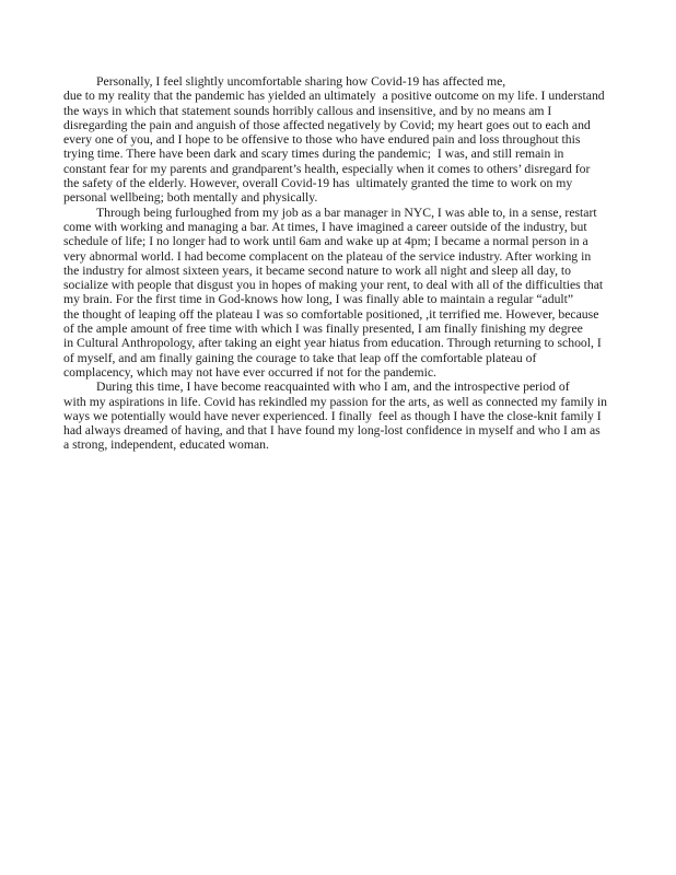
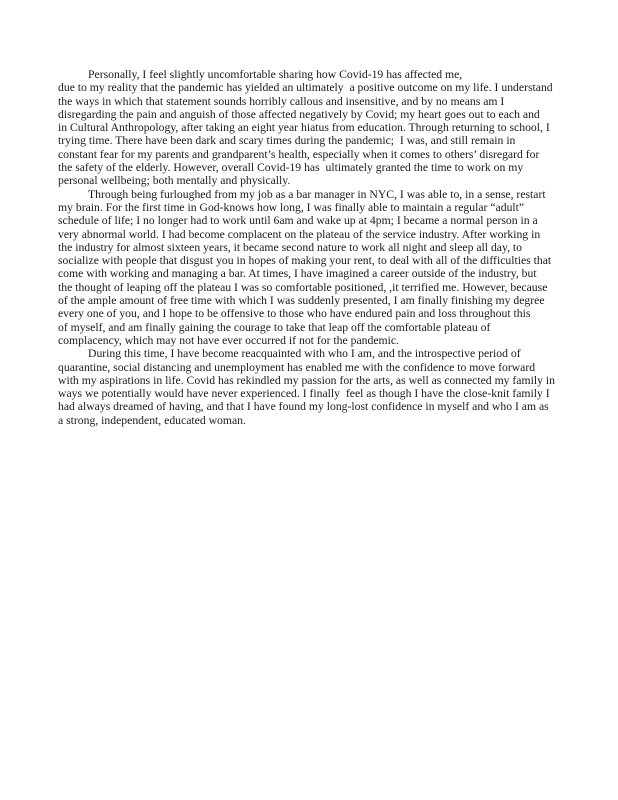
  Personally, I feel slightly uncomfortable sharing how Covid-19 has affected me,
  due to my reality that the pandemic has yielded an ultimately a positive outcome on my life. I understand
  the ways in which that statement sounds horribly callous and insensitive, and by no means am I
  disregarding the pain and anguish of those affected negatively by Covid; my heart goes out to each and
- every one of you, and I hope to be offensive to those who have endured pain and loss throughout this
+ in Cultural Anthropology, after taking an eight year hiatus from education. Through returning to school, I
  trying time. There have been dark and scary times during the pandemic; I was, and still remain in
  constant fear for my parents and grandparent’s health, especially when it comes to others’ disregard for
  the safety of the elderly. However, overall Covid-19 has ultimately granted the time to work on my
  personal wellbeing; both mentally and physically.
  Through being furloughed from my job as a bar manager in NYC, I was able to, in a sense, restart
- come with working and managing a bar. At times, I have imagined a career outside of the industry, but
+ my brain. For the first time in God-knows how long, I was finally able to maintain a regular “adult”
  schedule of life; I no longer had to work until 6am and wake up at 4pm; I became a normal person in a
  very abnormal world. I had become complacent on the plateau of the service industry. After working in
  the industry for almost sixteen years, it became second nature to work all night and sleep all day, to
  socialize with people that disgust you in hopes of making your rent, to deal with all of the difficulties that
- my brain. For the first time in God-knows how long, I was finally able to maintain a regular “adult”
+ come with working and managing a bar. At times, I have imagined a career outside of the industry, but
  the thought of leaping off the plateau I was so comfortable positioned, ,it terrified me. However, because
- of the ample amount of free time with which I was finally presented, I am finally finishing my degree
+ of the ample amount of free time with which I was suddenly presented, I am finally finishing my degree
- in Cultural Anthropology, after taking an eight year hiatus from education. Through returning to school, I
+ every one of you, and I hope to be offensive to those who have endured pain and loss throughout this
  of myself, and am finally gaining the courage to take that leap off the comfortable plateau of
  complacency, which may not have ever occurred if not for the pandemic.
  During this time, I have become reacquainted with who I am, and the introspective period of
+ quarantine, social distancing and unemployment has enabled me with the confidence to move forward
  with my aspirations in life. Covid has rekindled my passion for the arts, as well as connected my family in
  ways we potentially would have never experienced. I finally feel as though I have the close-knit family I
  had always dreamed of having, and that I have found my long-lost confidence in myself and who I am as
  a strong, independent, educated woman.
